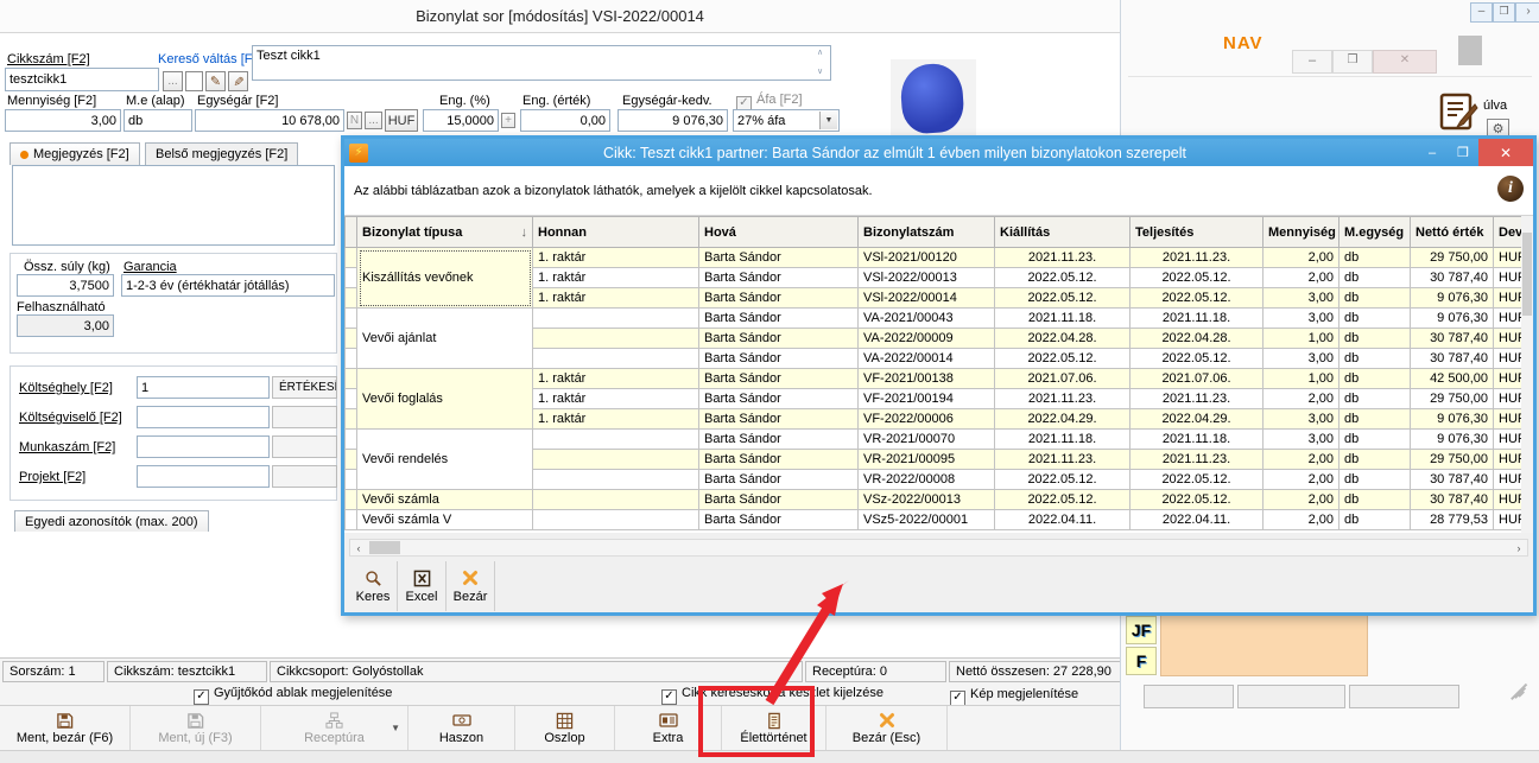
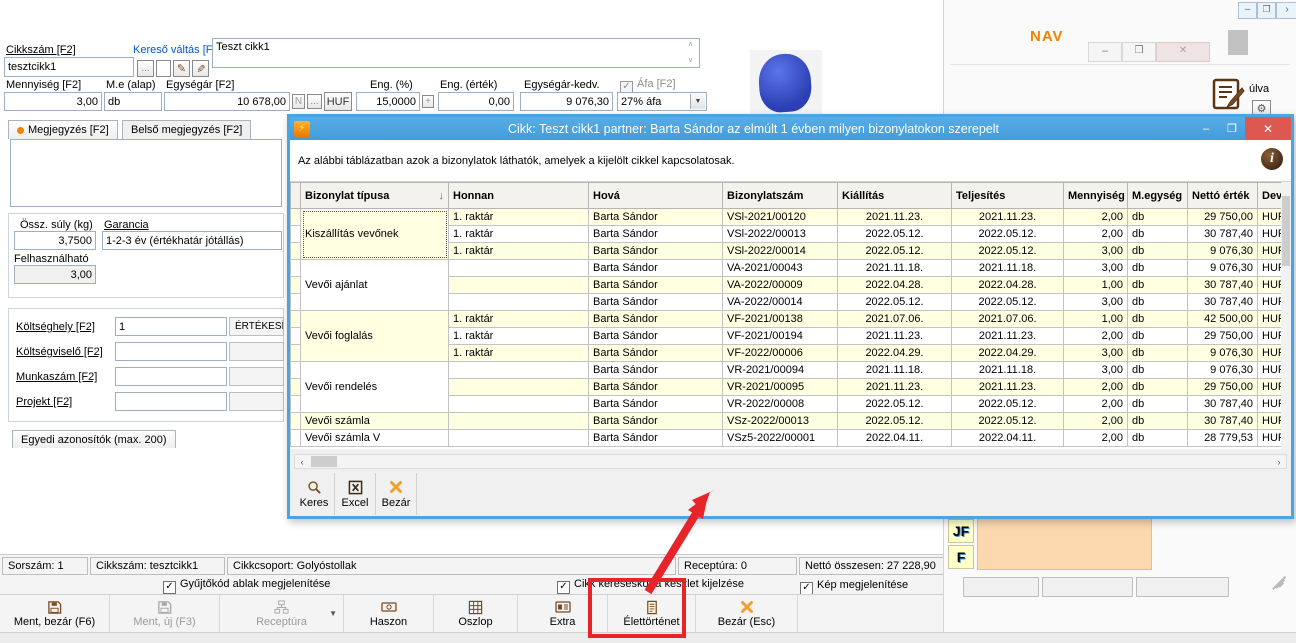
- Bizonylat sor [módosítás] VSI-2022/00014
  Cikkszám [F2]
  Kereső váltás [F
  tesztcikk1
  ...
  ✎
  Teszt cikk1
  Mennyiség [F2]
  M.e (alap)
  Egységár [F2]
  Eng. (%)
  Eng. (érték)
  Egységár-kedv.
  ✓ Áfa [F2]
  3,00
  db
  10 678,00
  N
  ...
  HUF
  15,0000
  +
  0,00
  9 076,30
  27% áfa
  Megjegyzés [F2]
  Belső megjegyzés [F2]
  Össz. súly (kg)
  Garancia
  3,7500
  1-2-3 év (értékhatár jótállás)
  Felhasználható
  3,00
  Költséghely [F2]
  1
  ÉRTÉKESÍ
  Költségviselő [F2]
  Munkaszám [F2]
  Projekt [F2]
  Egyedi azonosítók (max. 200)
  Sorszám: 1
  Cikkszám: tesztcikk1
  Cikkcsoport: Golyóstollak
  Receptúra: 0
  Nettó összesen: 27 228,90
  ✓ Gyűjtőkód ablak megjelenítése
  ✓ Cikk keresésko a késlet kijelzése
  ✓ Kép megjelenítése
  Ment, bezár (F6)
  Ment, új (F3)
  Receptúra
  ▼
  Haszon
  Oszlop
  Extra
  Élettörténet
  Bezár (Esc)
  –
  ❒
  ›
  NAV
  –
  ❒
  ✕
  úlva
  ⚙
  JF
  F
  ⚡
  Cikk: Teszt cikk1 partner: Barta Sándor az elmúlt 1 évben milyen bizonylatokon szerepelt
  –
  ❒
  ✕
  Az alábbi táblázatban azok a bizonylatok láthatók, amelyek a kijelölt cikkel kapcsolatosak.
  i
  	Bizonylat típusa ↓	Honnan	Hová	Bizonylatszám	Kiállítás	Teljesítés	Mennyiség	M.egység	Nettó érték	Dev
  	Kiszállítás vevőnek	1. raktár	Barta Sándor	VSl-2021/00120	2021.11.23.	2021.11.23.	2,00	db	29 750,00	HU
  	1. raktár	Barta Sándor	VSl-2022/00013	2022.05.12.	2022.05.12.	2,00	db	30 787,40	HU
  	1. raktár	Barta Sándor	VSl-2022/00014	2022.05.12.	2022.05.12.	3,00	db	9 076,30	HU
  	Vevői ajánlat		Barta Sándor	VA-2021/00043	2021.11.18.	2021.11.18.	3,00	db	9 076,30	HU
  		Barta Sándor	VA-2022/00009	2022.04.28.	2022.04.28.	1,00	db	30 787,40	HU
  		Barta Sándor	VA-2022/00014	2022.05.12.	2022.05.12.	3,00	db	30 787,40	HU
  	Vevői foglalás	1. raktár	Barta Sándor	VF-2021/00138	2021.07.06.	2021.07.06.	1,00	db	42 500,00	HU
  	1. raktár	Barta Sándor	VF-2021/00194	2021.11.23.	2021.11.23.	2,00	db	29 750,00	HU
  	1. raktár	Barta Sándor	VF-2022/00006	2022.04.29.	2022.04.29.	3,00	db	9 076,30	HU
- 	Vevői rendelés		Barta Sándor	VR-2021/00070	2021.11.18.	2021.11.18.	3,00	db	9 076,30	HU
+ 	Vevői rendelés		Barta Sándor	VR-2021/00094	2021.11.18.	2021.11.18.	3,00	db	9 076,30	HU
  		Barta Sándor	VR-2021/00095	2021.11.23.	2021.11.23.	2,00	db	29 750,00	HU
  		Barta Sándor	VR-2022/00008	2022.05.12.	2022.05.12.	2,00	db	30 787,40	HU
  	Vevői számla		Barta Sándor	VSz-2022/00013	2022.05.12.	2022.05.12.	2,00	db	30 787,40	HU
  	Vevői számla V		Barta Sándor	VSz5-2022/00001	2022.04.11.	2022.04.11.	2,00	db	28 779,53	HU
  ‹
  ›
  Keres
  Excel
  Bezár
